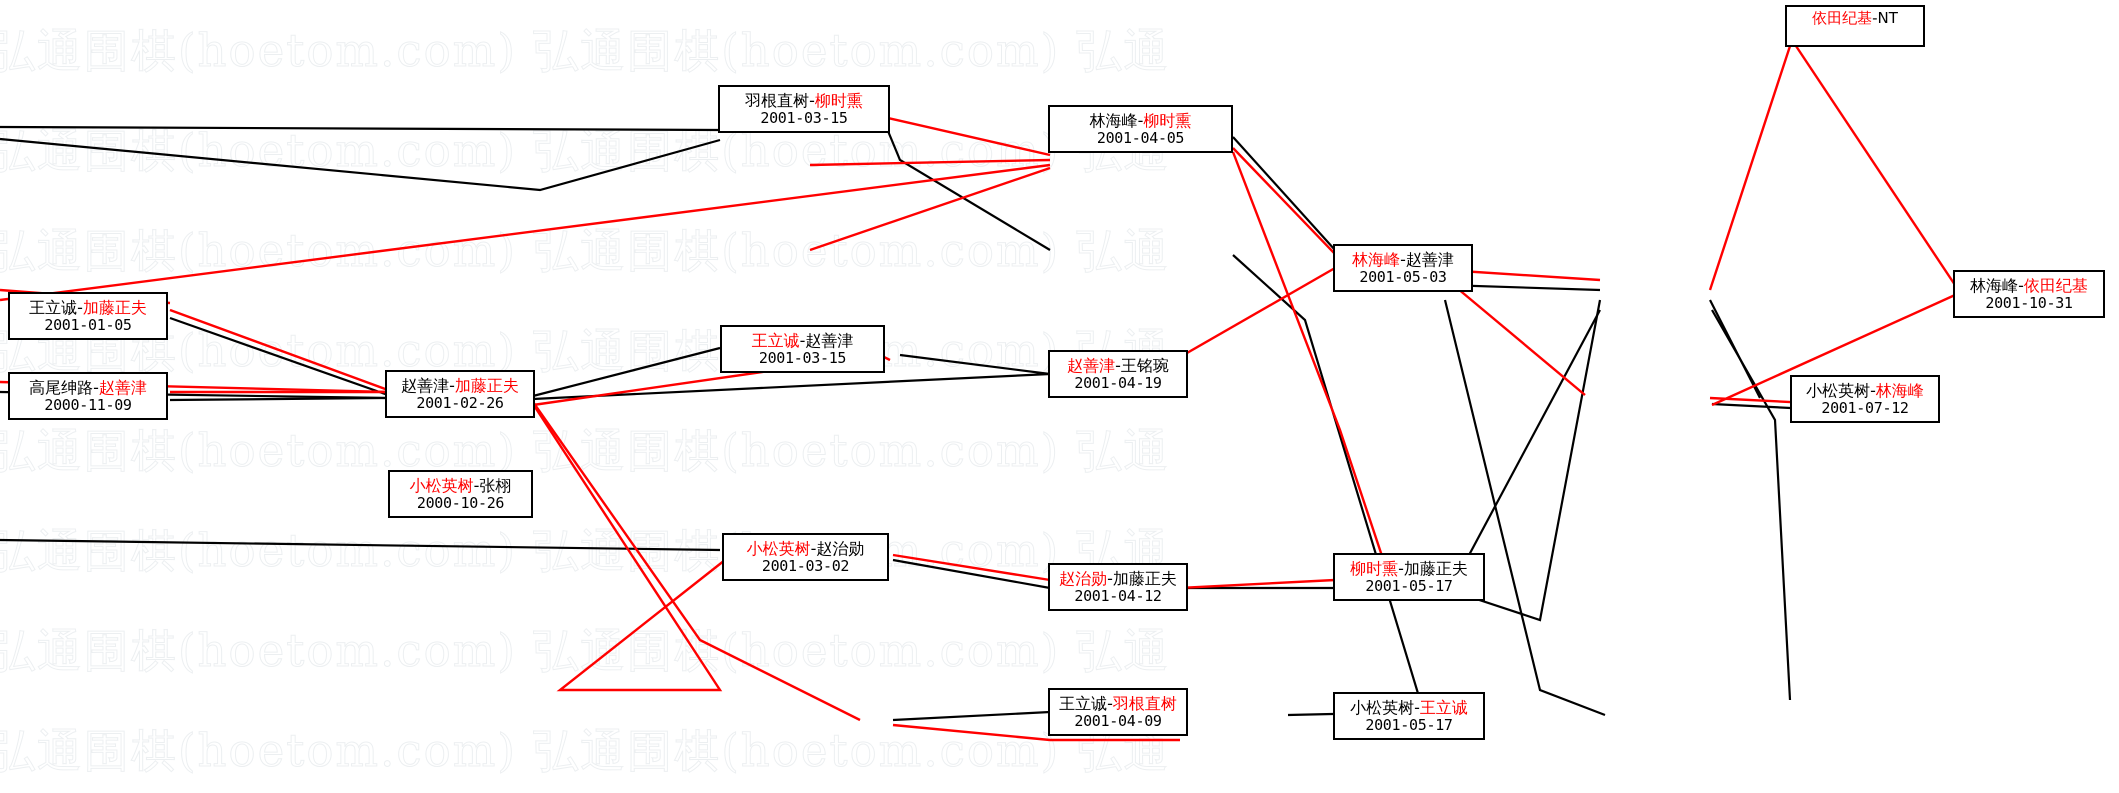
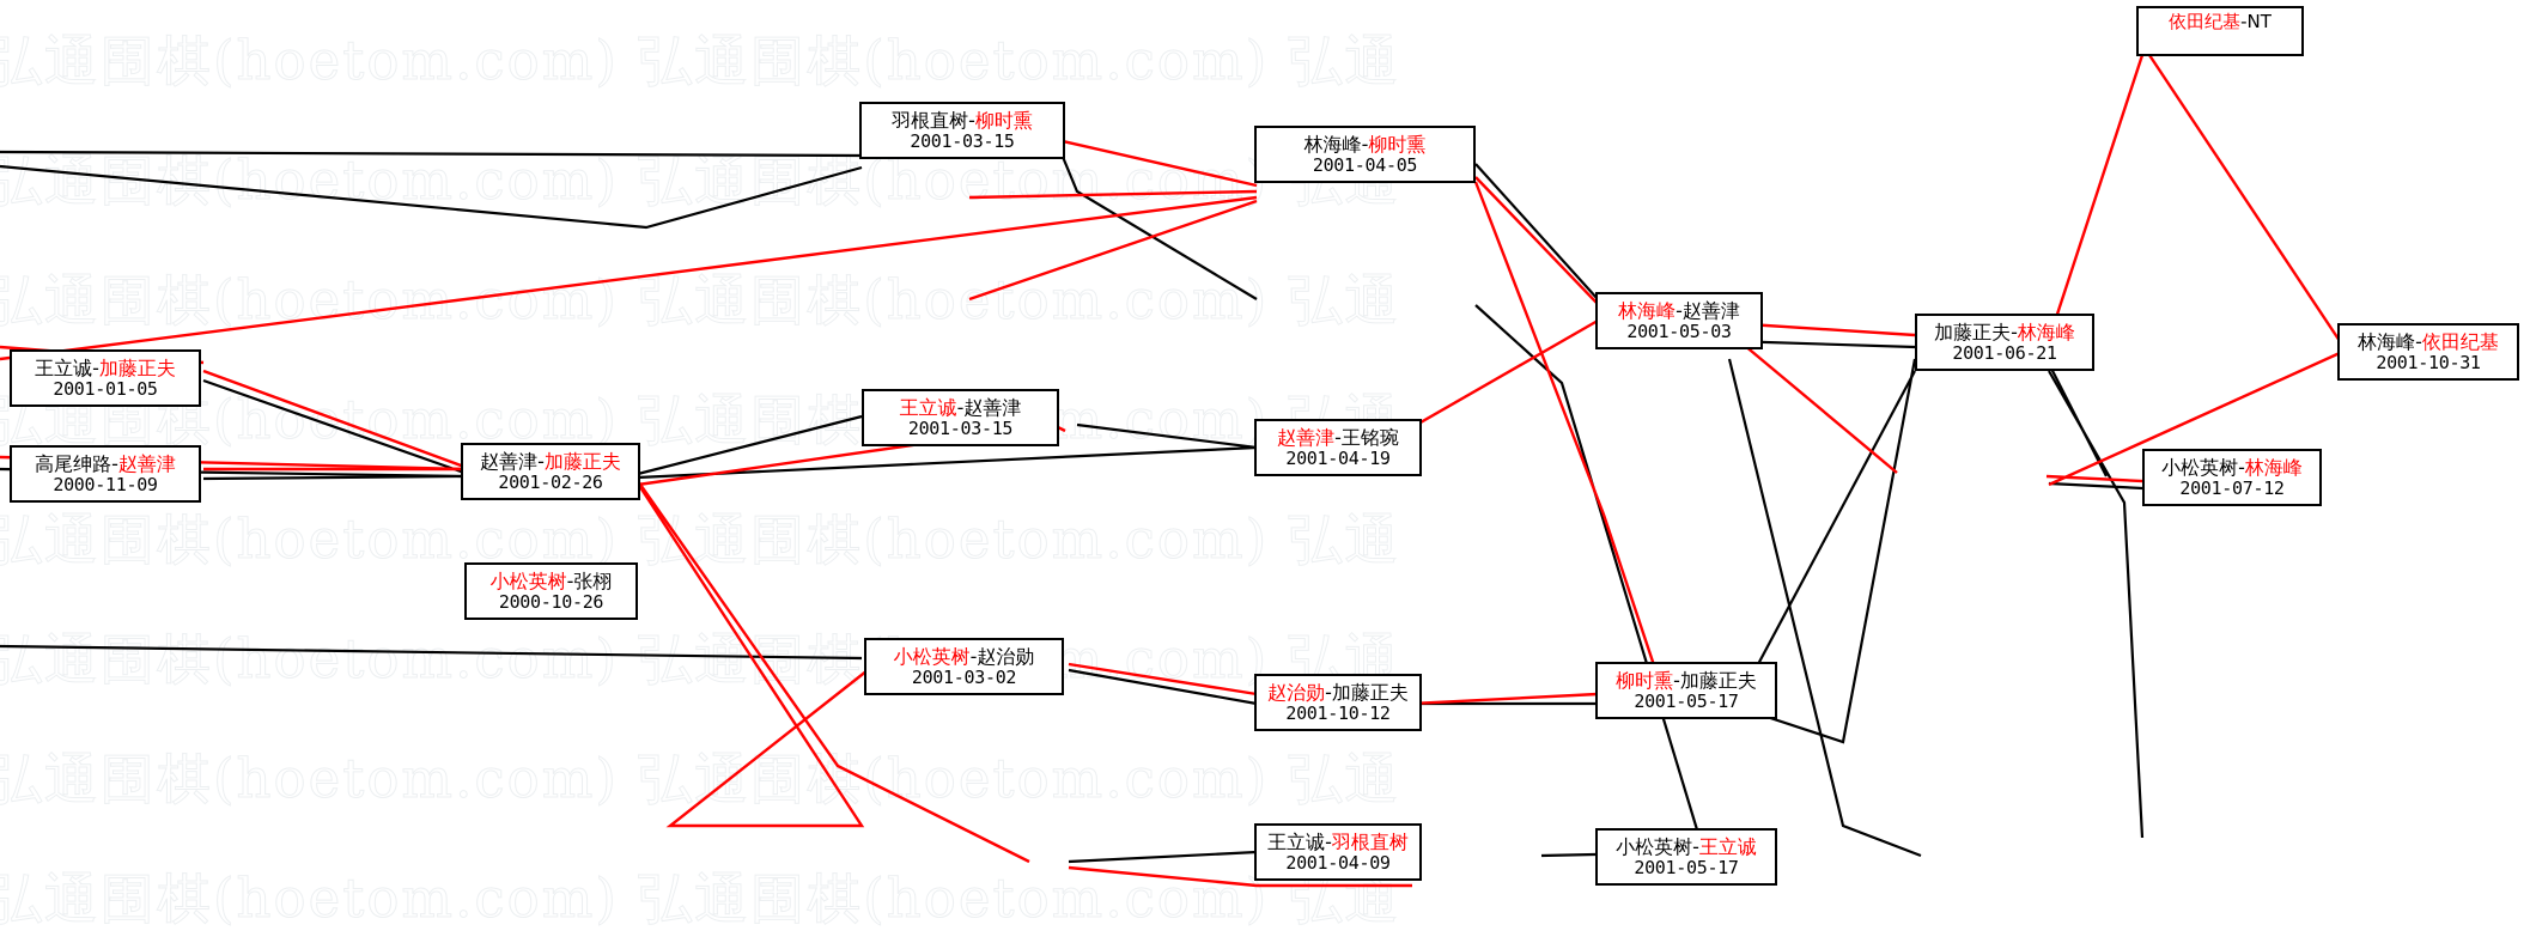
  弘通围棋(hoetom.com) 弘通围棋(hoetom.com
  弘通围棋(hoetomcom) 弘通围棋(hoetom.com) 弘通
  弘通围棋(hoetom.com) 弘通围棋m.com
  弘通围棋(hoetom.com) 弘通围棋(hoetom.com) 弘通
  弘通围棋(hoetom.com) 弘通围m.com) 弘通
  弘通围棋(hoetom.com) 弘通围棋(hoetom.com) 弘通
  弘通围棋(hoetom.com) 弘通围棋(hoetom.com) 弘通
  羽根直树-柳时熏
  2001-03-15
  王立诚-加藤正夫
  2001-01-05
  高尾绅路-赵善津
  2000-11-09
  赵善津-加藤正夫
  2001-02-26
  王立诚-赵善津
  2001-03-15
  小松英树-张栩
  2000-10-26
  小松英树-赵治勋
  2001-03-02
  林海峰-柳时熏
  2001-04-05
  赵善津-王铭琬
  2001-04-19
  赵治勋-加藤正夫
- 2001-04-12
+ 2001-10-12
  王立诚-羽根直树
  2001-04-09
  林海峰-赵善津
  2001-05-03
  柳时熏-加藤正夫
  2001-05-17
  小松英树-王立诚
  2001-05-17
+ 加藤正夫-林海峰
+ 2001-06-21
  小松英树-林海峰
  2001-07-12
  依田纪基-NT
  林海峰-依田纪基
  2001-10-31
